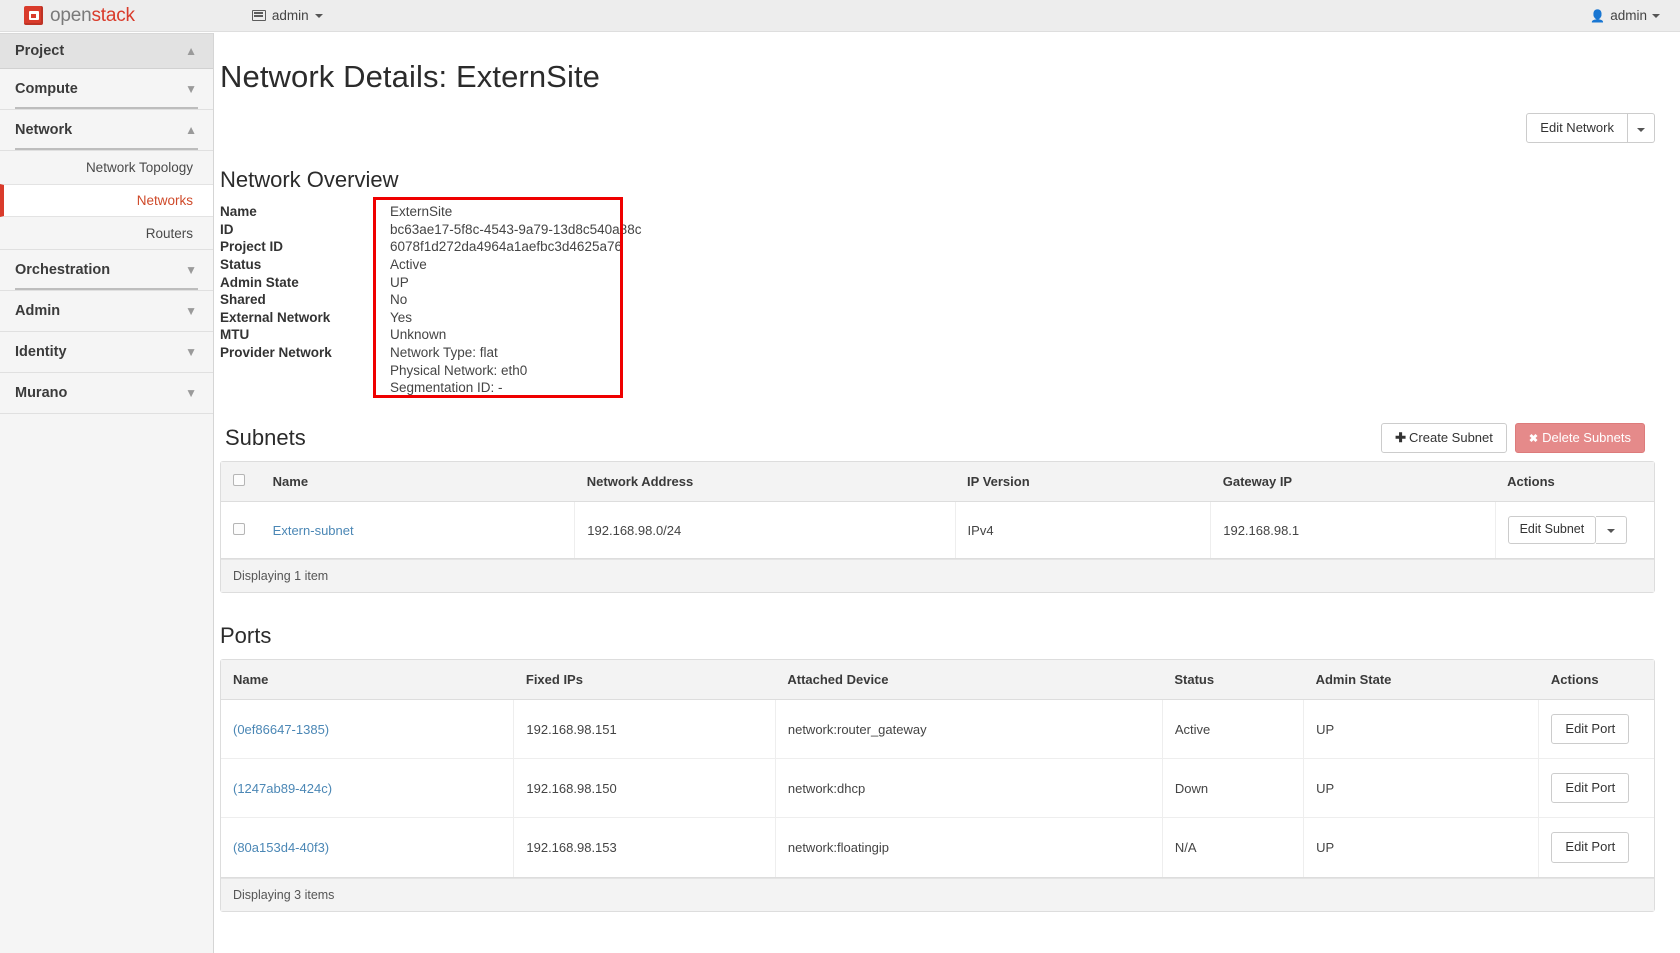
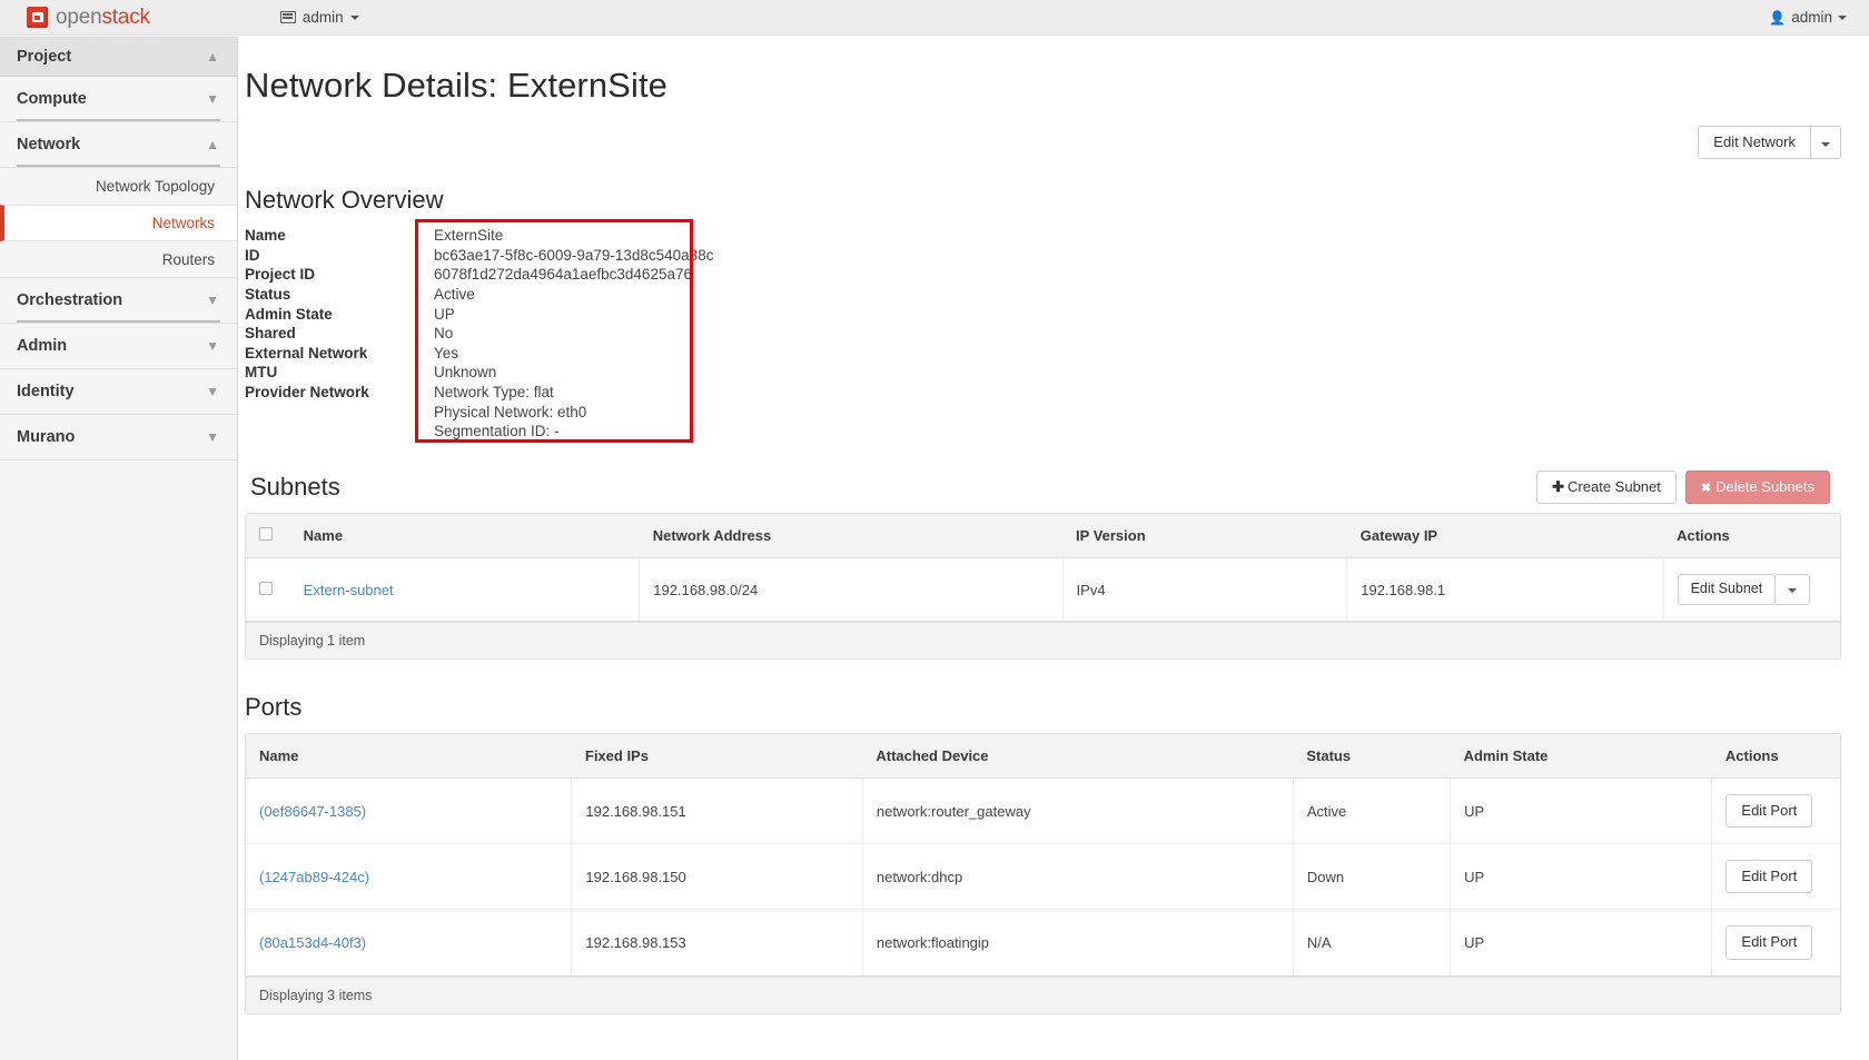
  openstack
  admin
  👤
  admin
  Project
  ▲
  Compute
  ▼
  Network
  ▲
  Network Topology
  Networks
  Routers
  Orchestration
  ▼
  Admin
  ▼
  Identity
  ▼
  Murano
  ▼
  Network Details: ExternSite
  Edit Network
  Network Overview
  Name
  ExternSite
  ID
- bc63ae17-5f8c-4543-9a79-13d8c540a88c
+ bc63ae17-5f8c-6009-9a79-13d8c540a88c
  Project ID
  6078f1d272da4964a1aefbc3d4625a76
  Status
  Active
  Admin State
  UP
  Shared
  No
  External Network
  Yes
  MTU
  Unknown
  Provider Network
  Network Type: flat
  Physical Network: eth0
  Segmentation ID: -
  Subnets
  ✚ Create Subnet
  ✖ Delete Subnets
  	Name	Network Address	IP Version	Gateway IP	Actions
  	Extern-subnet	192.168.98.0/24	IPv4	192.168.98.1	Edit Subnet
  Displaying 1 item
  Ports
  Name	Fixed IPs	Attached Device	Status	Admin State	Actions
  (0ef86647-1385)	192.168.98.151	network:router_gateway	Active	UP	Edit Port
  (1247ab89-424c)	192.168.98.150	network:dhcp	Down	UP	Edit Port
  (80a153d4-40f3)	192.168.98.153	network:floatingip	N/A	UP	Edit Port
  Displaying 3 items
